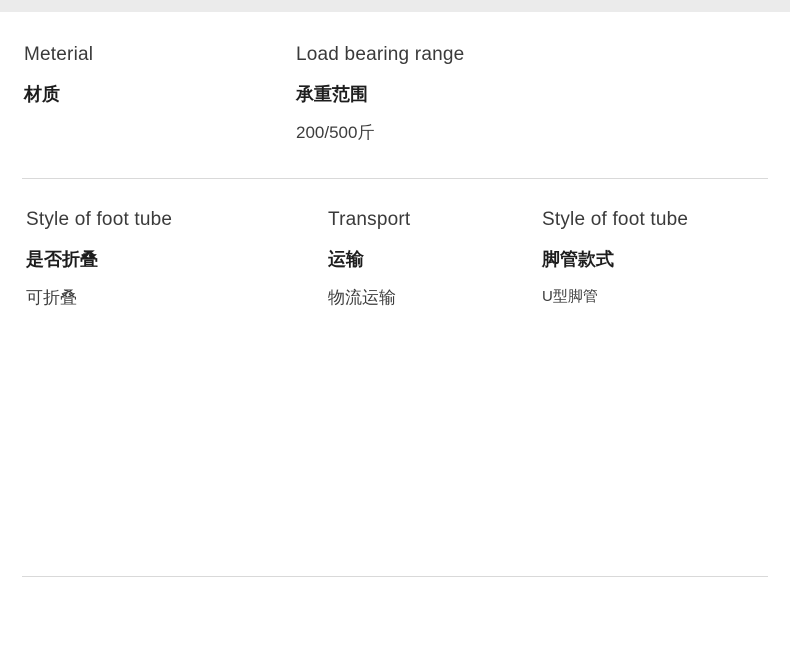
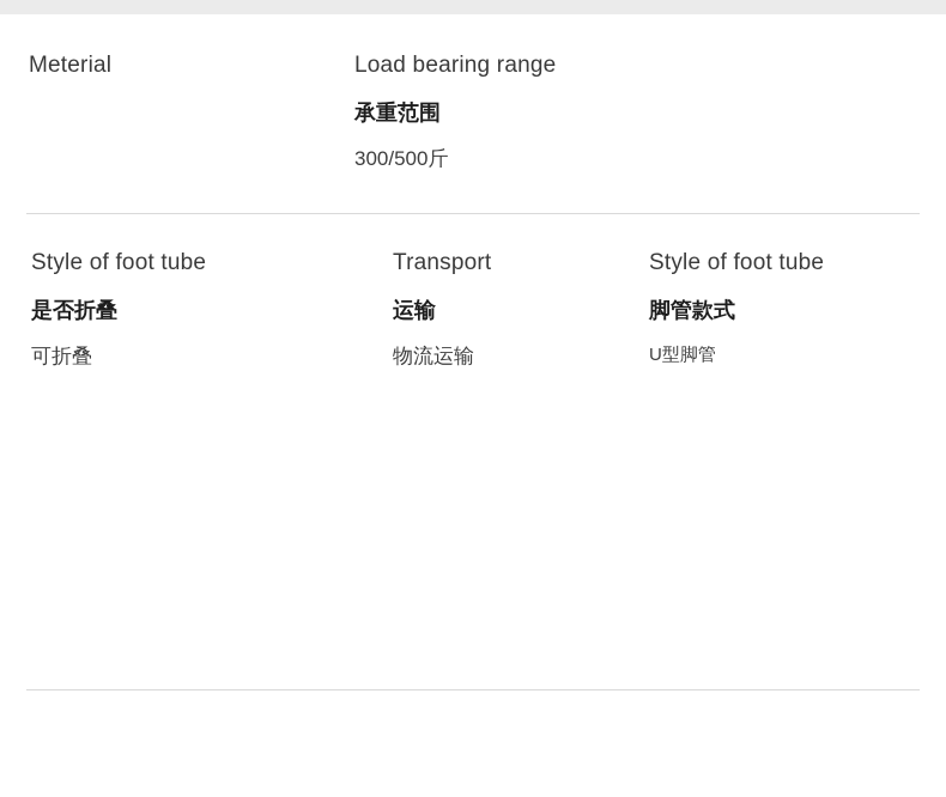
  Meterial
- 材质
  Load bearing range
  承重范围
- 200/500斤
+ 300/500斤
  Style of foot tube
  是否折叠
  可折叠
  Transport
  运输
  物流运输
  Style of foot tube
  脚管款式
  U型脚管
